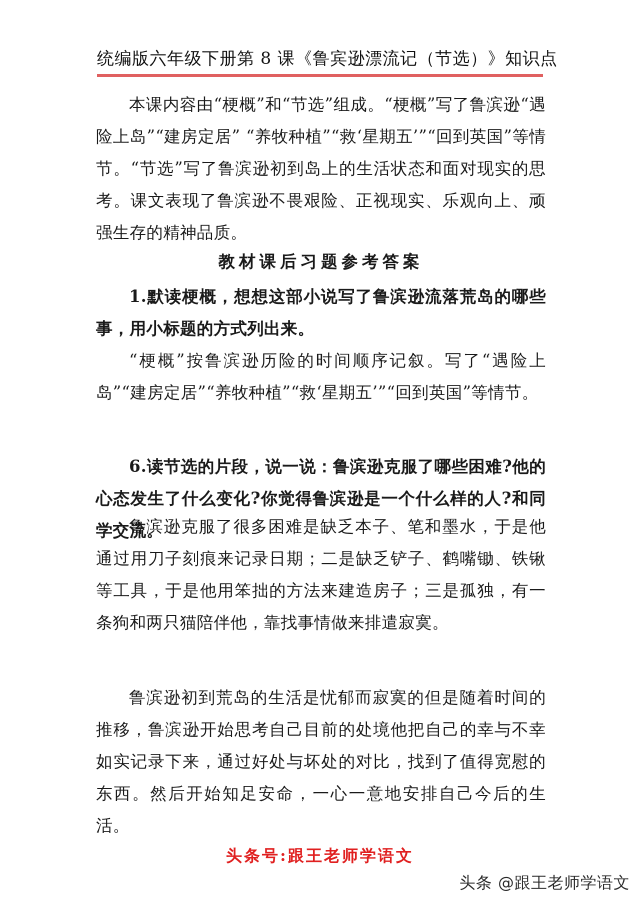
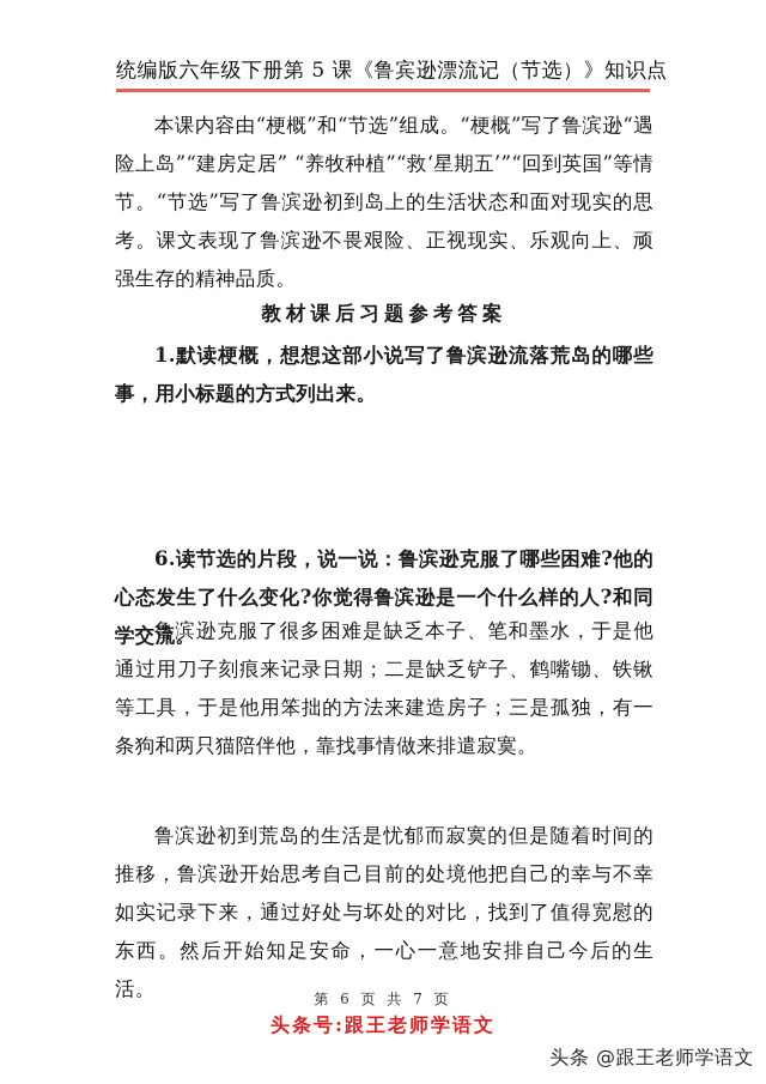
- 统编版六年级下册第 8 课《鲁宾逊漂流记（节选）》知识点
+ 统编版六年级下册第 5 课《鲁宾逊漂流记（节选）》知识点
  本课内容由“梗概”和“节选”组成。“梗概”写了鲁滨逊“遇险上岛”“建房定居” “养牧种植”“救‘星期五’”“回到英国”等情节。“节选”写了鲁滨逊初到岛上的生活状态和面对现实的思考。课文表现了鲁滨逊不畏艰险、正视现实、乐观向上、顽强生存的精神品质。
  教材课后习题参考答案
  1.默读梗概，想想这部小说写了鲁滨逊流落荒岛的哪些事，用小标题的方式列出来。
- “梗概”按鲁滨逊历险的时间顺序记叙。写了“遇险上岛”“建房定居”“养牧种植”“救‘星期五’”“回到英国”等情节。
  6.读节选的片段，说一说：鲁滨逊克服了哪些困难?他的心态发生了什么变化?你觉得鲁滨逊是一个什么样的人?和同学交流。
  鲁滨逊克服了很多困难是缺乏本子、笔和墨水，于是他通过用刀子刻痕来记录日期；二是缺乏铲子、鹤嘴锄、铁锹等工具，于是他用笨拙的方法来建造房子；三是孤独，有一条狗和两只猫陪伴他，靠找事情做来排遣寂寞。
  鲁滨逊初到荒岛的生活是忧郁而寂寞的但是随着时间的推移，鲁滨逊开始思考自己目前的处境他把自己的幸与不幸如实记录下来，通过好处与坏处的对比，找到了值得宽慰的东西。然后开始知足安命，一心一意地安排自己今后的生活。
+ 第 6 页 共 7 页
  头条号:跟王老师学语文
  头条 @跟王老师学语文
